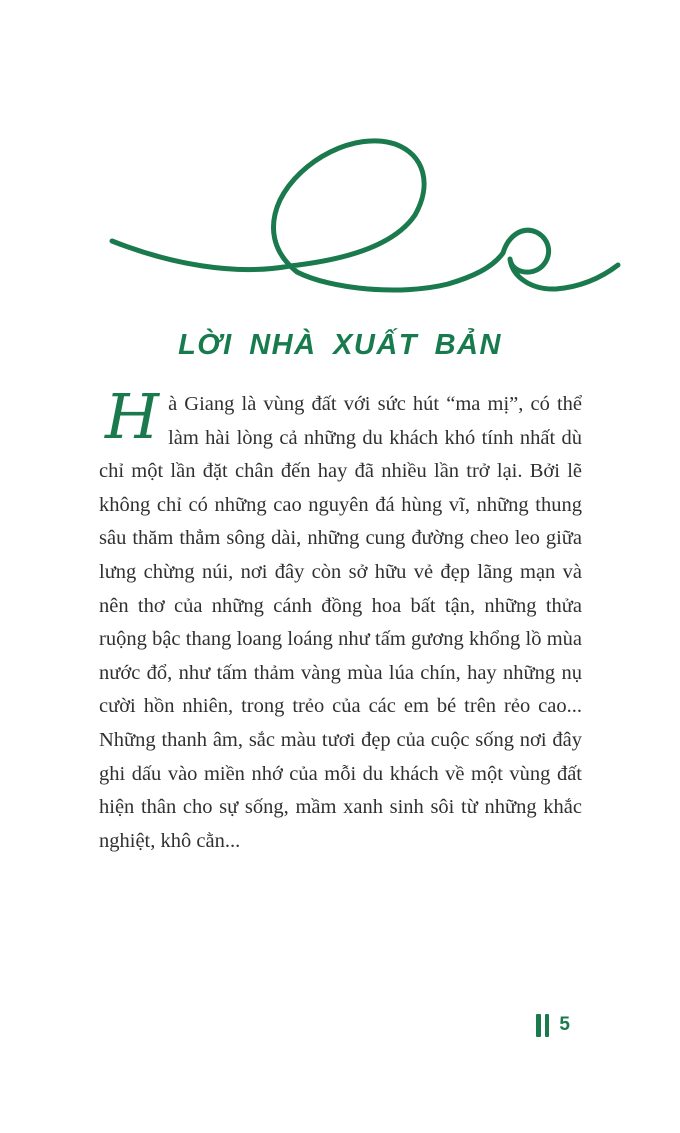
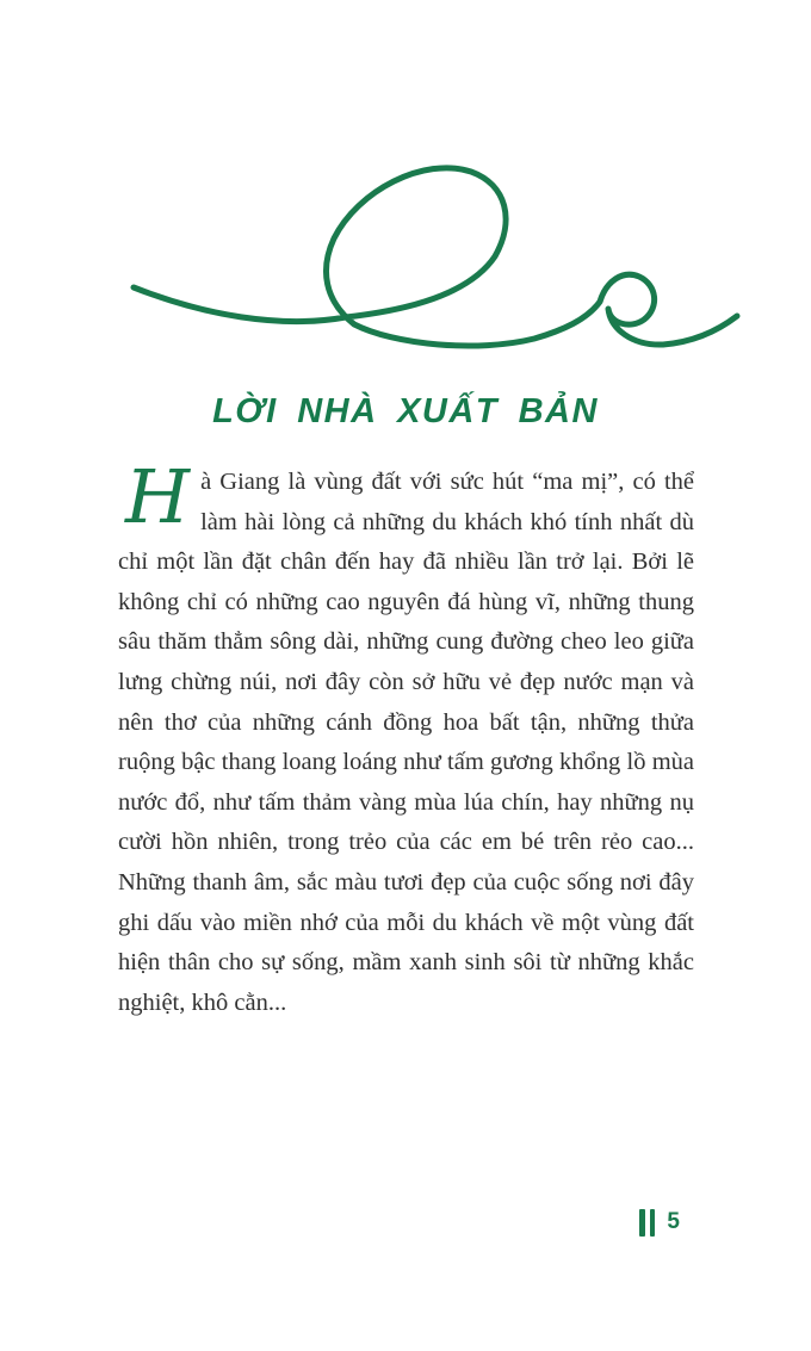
  LỜI NHÀ XUẤT BẢN
  H
- à Giang là vùng đất với sức hút “ma mị”, có thể làm hài lòng cả những du khách khó tính nhất dù chỉ một lần đặt chân đến hay đã nhiều lần trở lại. Bởi lẽ không chỉ có những cao nguyên đá hùng vĩ, những thung sâu thăm thẳm sông dài, những cung đường cheo leo giữa lưng chừng núi, nơi đây còn sở hữu vẻ đẹp lãng mạn và nên thơ của những cánh đồng hoa bất tận, những thửa ruộng bậc thang loang loáng như tấm gương khổng lồ mùa nước đổ, như tấm thảm vàng mùa lúa chín, hay những nụ cười hồn nhiên, trong trẻo của các em bé trên rẻo cao... Những thanh âm, sắc màu tươi đẹp của cuộc sống nơi đây ghi dấu vào miền nhớ của mỗi du khách về một vùng đất hiện thân cho sự sống, mầm xanh sinh sôi từ những khắc nghiệt, khô cằn...
+ à Giang là vùng đất với sức hút “ma mị”, có thể làm hài lòng cả những du khách khó tính nhất dù chỉ một lần đặt chân đến hay đã nhiều lần trở lại. Bởi lẽ không chỉ có những cao nguyên đá hùng vĩ, những thung sâu thăm thẳm sông dài, những cung đường cheo leo giữa lưng chừng núi, nơi đây còn sở hữu vẻ đẹp nước mạn và nên thơ của những cánh đồng hoa bất tận, những thửa ruộng bậc thang loang loáng như tấm gương khổng lồ mùa nước đổ, như tấm thảm vàng mùa lúa chín, hay những nụ cười hồn nhiên, trong trẻo của các em bé trên rẻo cao... Những thanh âm, sắc màu tươi đẹp của cuộc sống nơi đây ghi dấu vào miền nhớ của mỗi du khách về một vùng đất hiện thân cho sự sống, mầm xanh sinh sôi từ những khắc nghiệt, khô cằn...
  5
